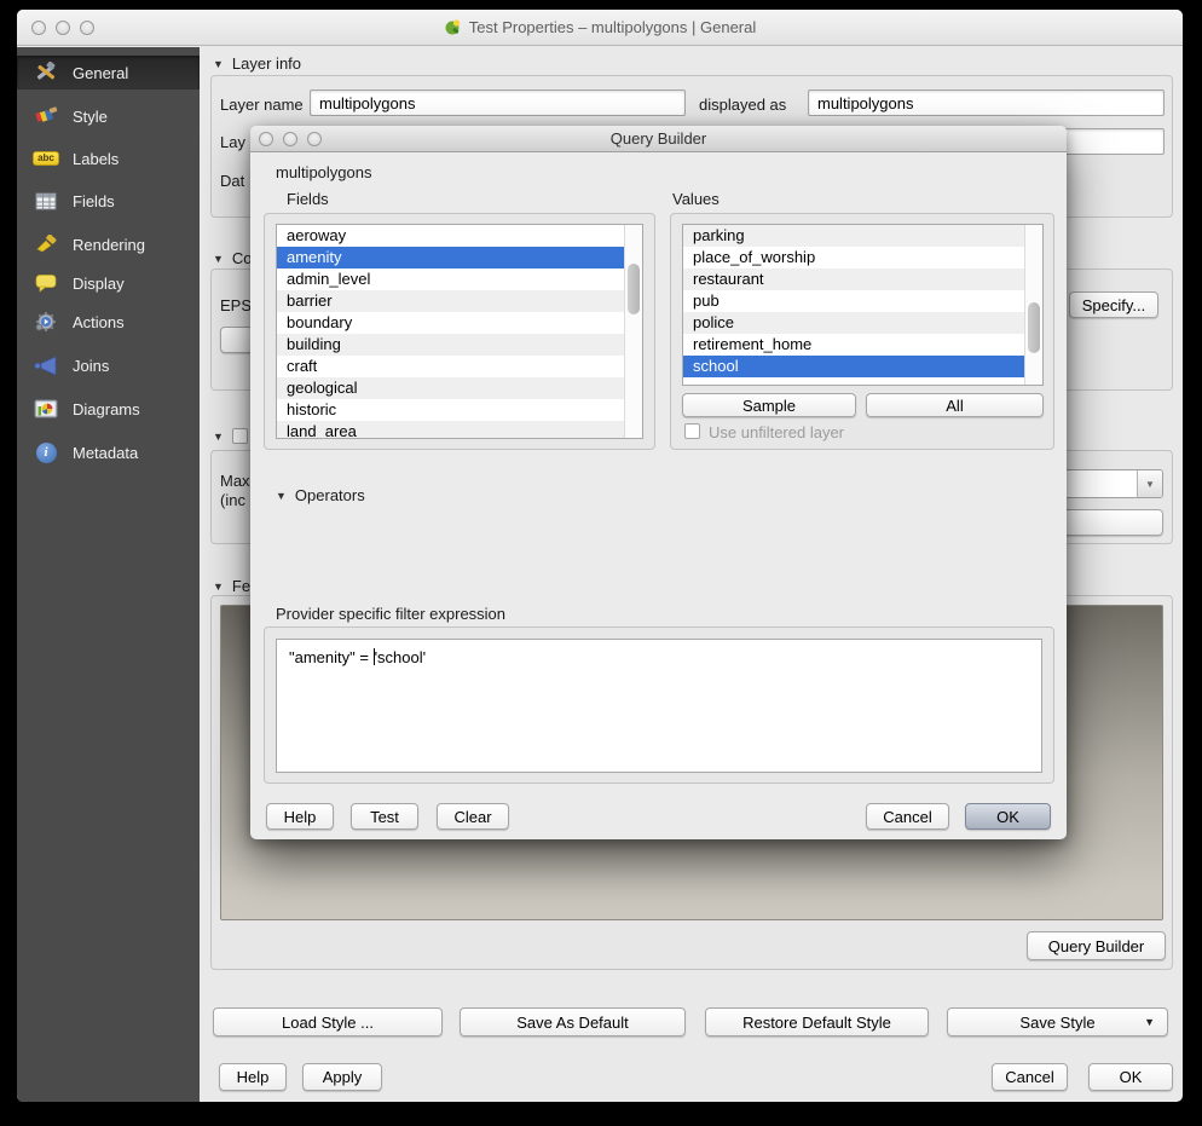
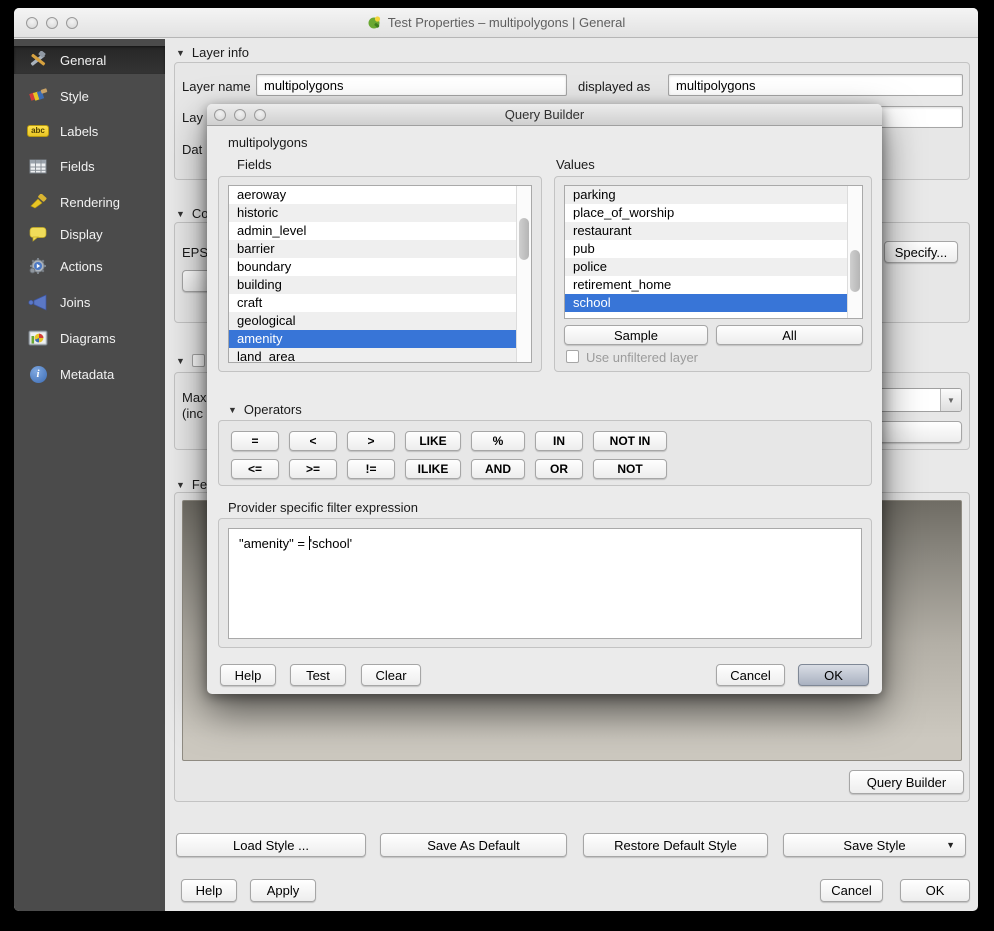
  Test Properties – multipolygons | General
  General
  Style
  abc
  Labels
  Fields
  Rendering
  Display
  Actions
  Joins
  Diagrams
  i
  Metadata
  ▼
  Layer info
  Layer name
  multipolygons
  displayed as
  multipolygons
  Lay
  Dat
  ▼
  Co
  EPS
  Specify...
  ▼
  Max
  (inc
  ▼
  ▼
  Fe
  Query Builder
  Load Style ...
  Save As Default
  Restore Default Style
  Save Style
  ▼
  Help
  Apply
  Cancel
  OK
  Query Builder
  multipolygons
  Fields
  Values
  aeroway
- amenity
+ historic
  admin_level
  barrier
  boundary
  building
  craft
  geological
- historic
+ amenity
  land_area
  parking
  place_of_worship
  restaurant
  pub
  police
  retirement_home
  school
  Sample
  All
  Use unfiltered layer
  ▼
  Operators
+ =
+ <
+ >
+ LIKE
+ %
+ IN
+ NOT IN
+ <=
+ >=
+ !=
+ ILIKE
+ AND
+ OR
+ NOT
  Provider specific filter expression
  "amenity" = 'school'
  Help
  Test
  Clear
  Cancel
  OK
